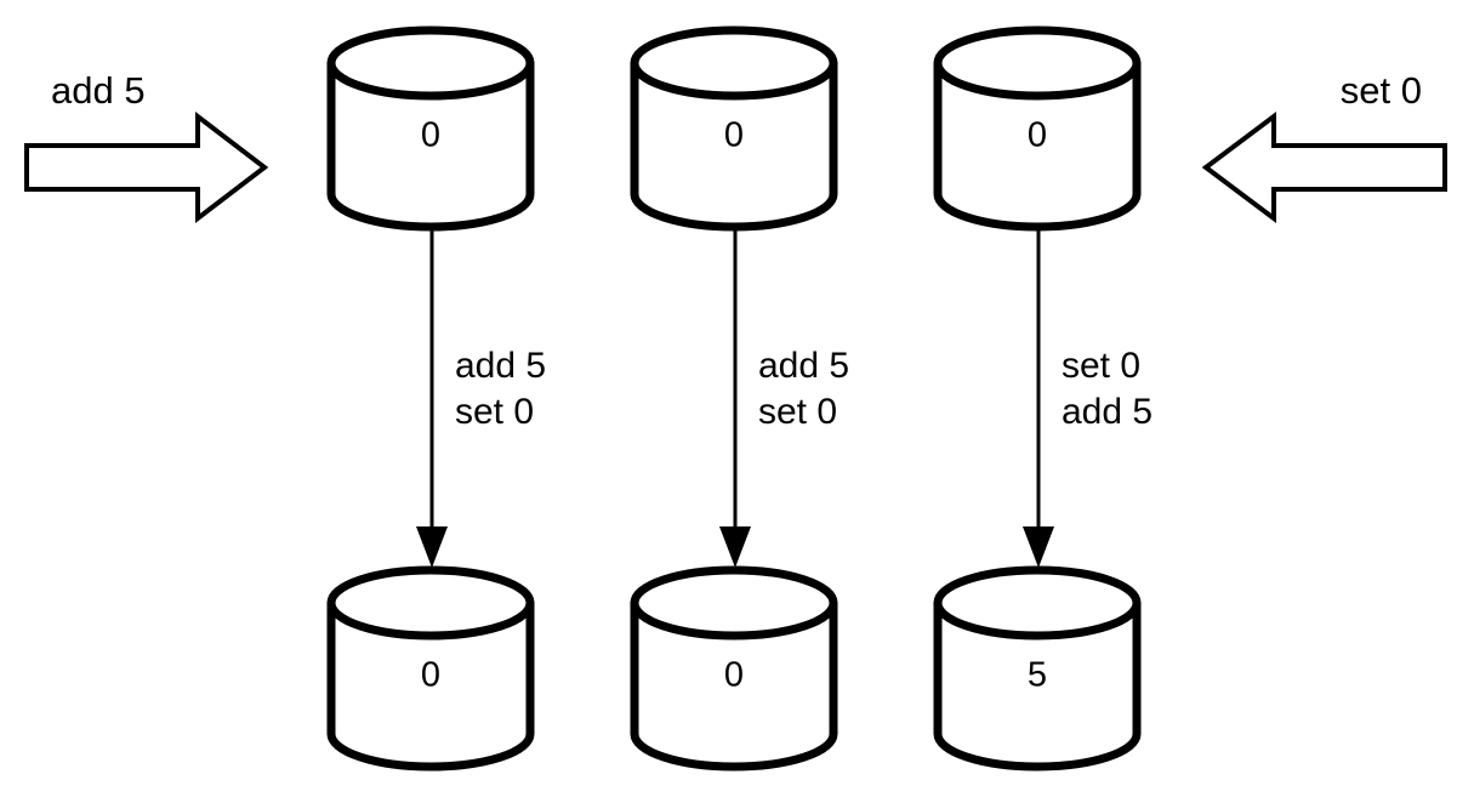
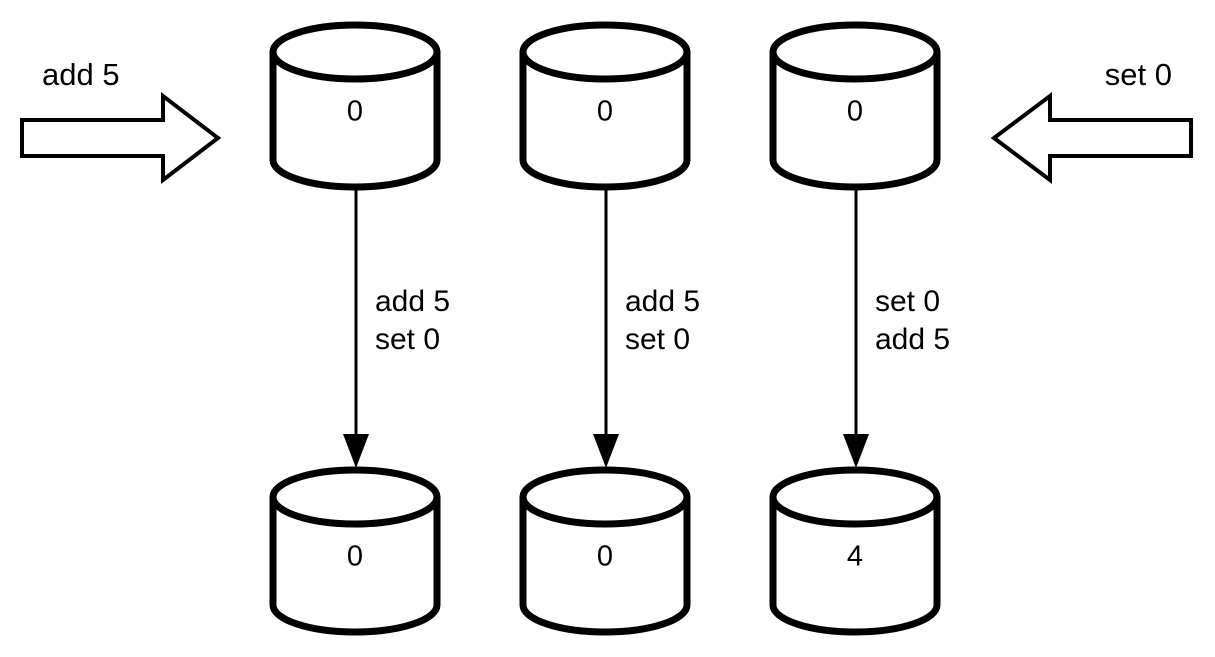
  add 5
  set 0
  0
  add 5
  set 0
  0
  0
  add 5
  set 0
  0
  0
  set 0
  add 5
- 5
+ 4
